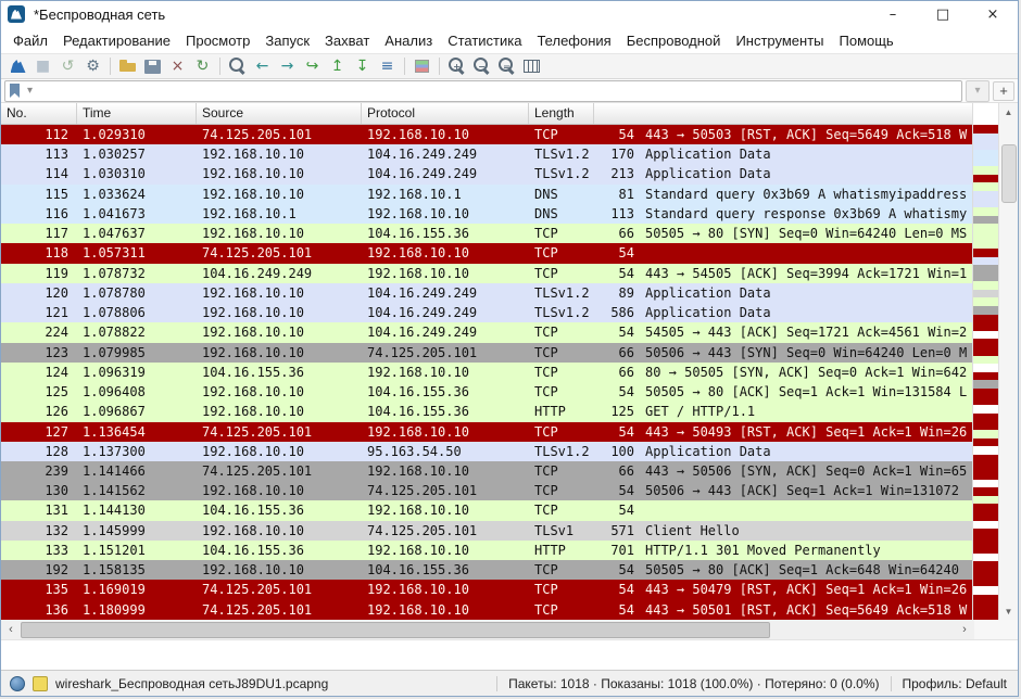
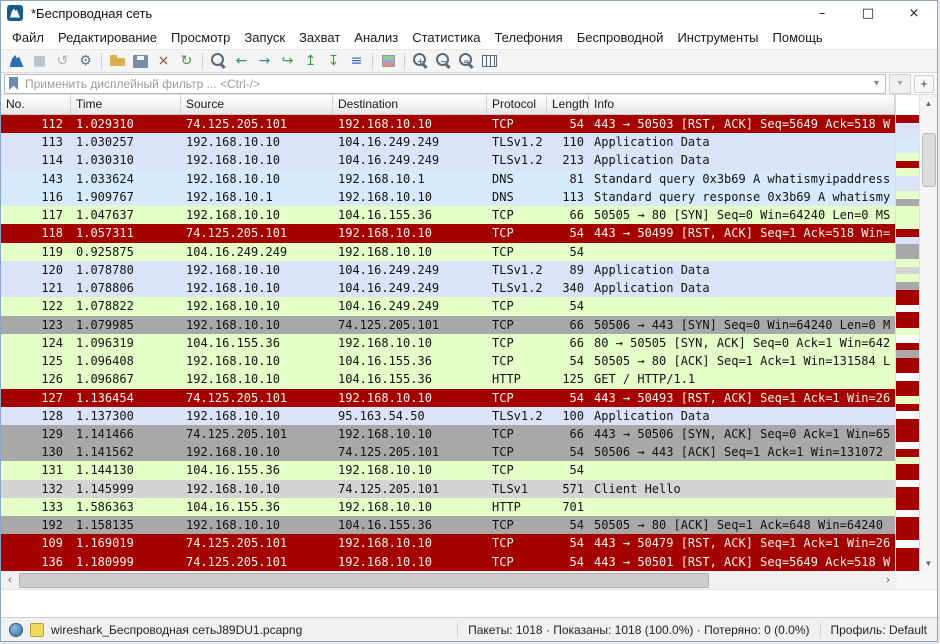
  *Беспроводная сеть
  –
  □
  ×
  Файл
  Редактирование
  Просмотр
  Запуск
  Захват
  Анализ
  Статистика
  Телефония
  Беспроводной
  Инструменты
  Помощь
  ■
  ↺
  ⚙
  ×
  ↻
  ←
  →
  ↪
  ↥
  ↧
  ≡
  +
  −
  =
+ Применить дисплейный фильтр ... <Ctrl-/>
  ▾
  ▾
  +
  No.
  Time
  Source
+ Destination
  Protocol
  Length
+ Info
  112
  1.029310
  74.125.205.101
  192.168.10.10
  TCP
  54
  443 → 50503 [RST, ACK] Seq=5649 Ack=518 W
  113
  1.030257
  192.168.10.10
  104.16.249.249
  TLSv1.2
- 170
+ 110
  Application Data
  114
  1.030310
  192.168.10.10
  104.16.249.249
  TLSv1.2
  213
  Application Data
- 115
+ 143
  1.033624
  192.168.10.10
  192.168.10.1
  DNS
  81
  Standard query 0x3b69 A whatismyipaddress
  116
- 1.041673
+ 1.909767
  192.168.10.1
  192.168.10.10
  DNS
  113
  Standard query response 0x3b69 A whatismy
  117
  1.047637
  192.168.10.10
  104.16.155.36
  TCP
  66
  50505 → 80 [SYN] Seq=0 Win=64240 Len=0 MS
  118
  1.057311
  74.125.205.101
  192.168.10.10
  TCP
  54
+ 443 → 50499 [RST, ACK] Seq=1 Ack=518 Win=
  119
- 1.078732
+ 0.925875
  104.16.249.249
  192.168.10.10
  TCP
  54
- 443 → 54505 [ACK] Seq=3994 Ack=1721 Win=1
  120
  1.078780
  192.168.10.10
  104.16.249.249
  TLSv1.2
  89
  Application Data
  121
  1.078806
  192.168.10.10
  104.16.249.249
  TLSv1.2
- 586
+ 340
  Application Data
- 224
+ 122
  1.078822
  192.168.10.10
  104.16.249.249
  TCP
  54
- 54505 → 443 [ACK] Seq=1721 Ack=4561 Win=2
  123
  1.079985
  192.168.10.10
  74.125.205.101
  TCP
  66
  50506 → 443 [SYN] Seq=0 Win=64240 Len=0 M
  124
  1.096319
  104.16.155.36
  192.168.10.10
  TCP
  66
  80 → 50505 [SYN, ACK] Seq=0 Ack=1 Win=642
  125
  1.096408
  192.168.10.10
  104.16.155.36
  TCP
  54
  50505 → 80 [ACK] Seq=1 Ack=1 Win=131584 L
  126
  1.096867
  192.168.10.10
  104.16.155.36
  HTTP
  125
  GET / HTTP/1.1
  127
  1.136454
  74.125.205.101
  192.168.10.10
  TCP
  54
  443 → 50493 [RST, ACK] Seq=1 Ack=1 Win=26
  128
  1.137300
  192.168.10.10
  95.163.54.50
  TLSv1.2
  100
  Application Data
- 239
+ 129
  1.141466
  74.125.205.101
  192.168.10.10
  TCP
  66
  443 → 50506 [SYN, ACK] Seq=0 Ack=1 Win=65
  130
  1.141562
  192.168.10.10
  74.125.205.101
  TCP
  54
  50506 → 443 [ACK] Seq=1 Ack=1 Win=131072
  131
  1.144130
  104.16.155.36
  192.168.10.10
  TCP
  54
  132
  1.145999
  192.168.10.10
  74.125.205.101
  TLSv1
  571
  Client Hello
  133
- 1.151201
+ 1.586363
  104.16.155.36
  192.168.10.10
  HTTP
  701
- HTTP/1.1 301 Moved Permanently
  192
  1.158135
  192.168.10.10
  104.16.155.36
  TCP
  54
  50505 → 80 [ACK] Seq=1 Ack=648 Win=64240
- 135
+ 109
  1.169019
  74.125.205.101
  192.168.10.10
  TCP
  54
  443 → 50479 [RST, ACK] Seq=1 Ack=1 Win=26
  136
  1.180999
  74.125.205.101
  192.168.10.10
  TCP
  54
  443 → 50501 [RST, ACK] Seq=5649 Ack=518 W
  ▲
  ▼
  ‹
  ›
  wireshark_Беспроводная сетьJ89DU1.pcapng
  Пакеты: 1018 · Показаны: 1018 (100.0%) · Потеряно: 0 (0.0%)
  Профиль: Default
